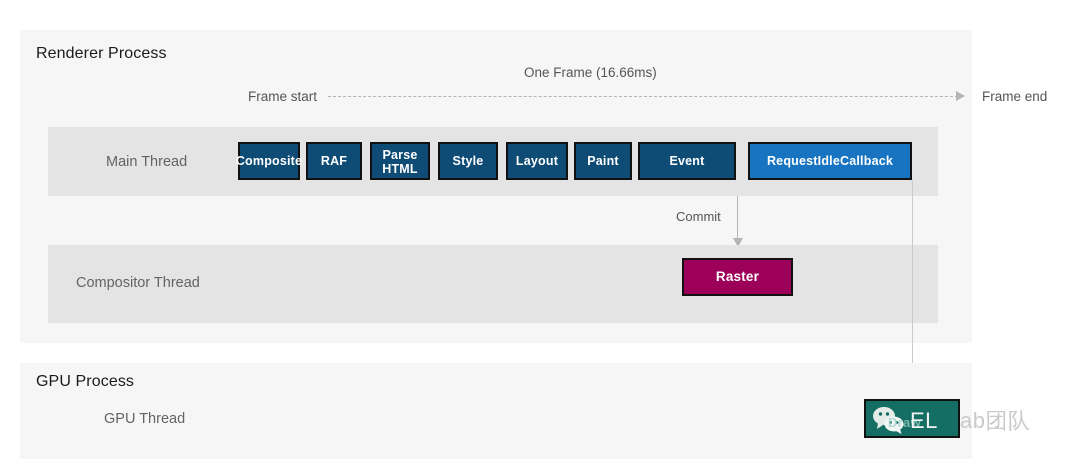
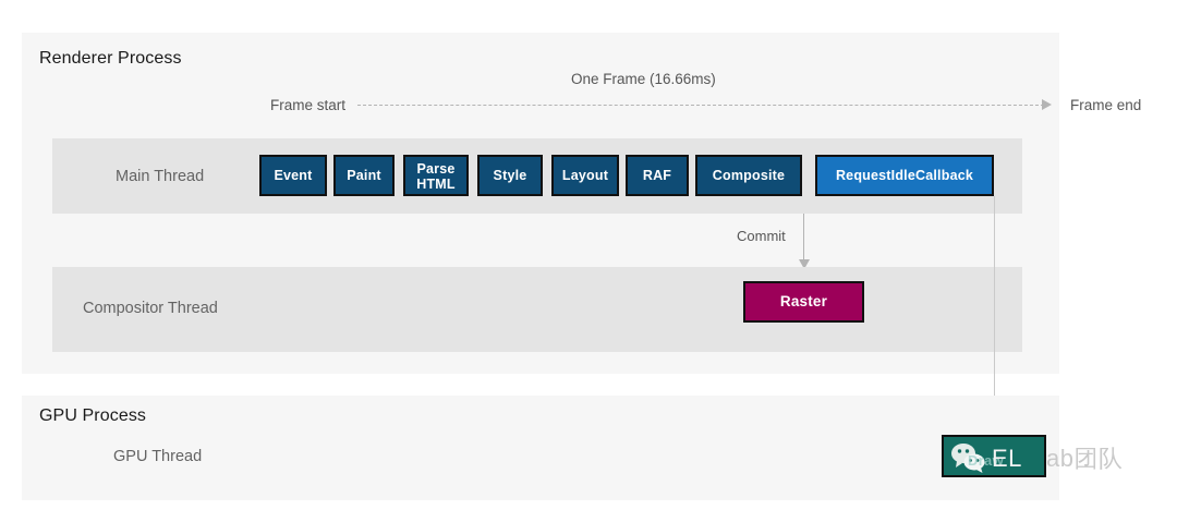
  Renderer Process
  One Frame (16.66ms)
  Frame start
  Frame end
  Main Thread
- Composite
+ Event
- RAF
+ Paint
  Parse
  HTML
  Style
  Layout
- Paint
+ RAF
- Event
+ Composite
  RequestIdleCallback
  Commit
  Compositor Thread
  Raster
  GPU Process
  GPU Thread
  Draw
  EL
  ab团队
